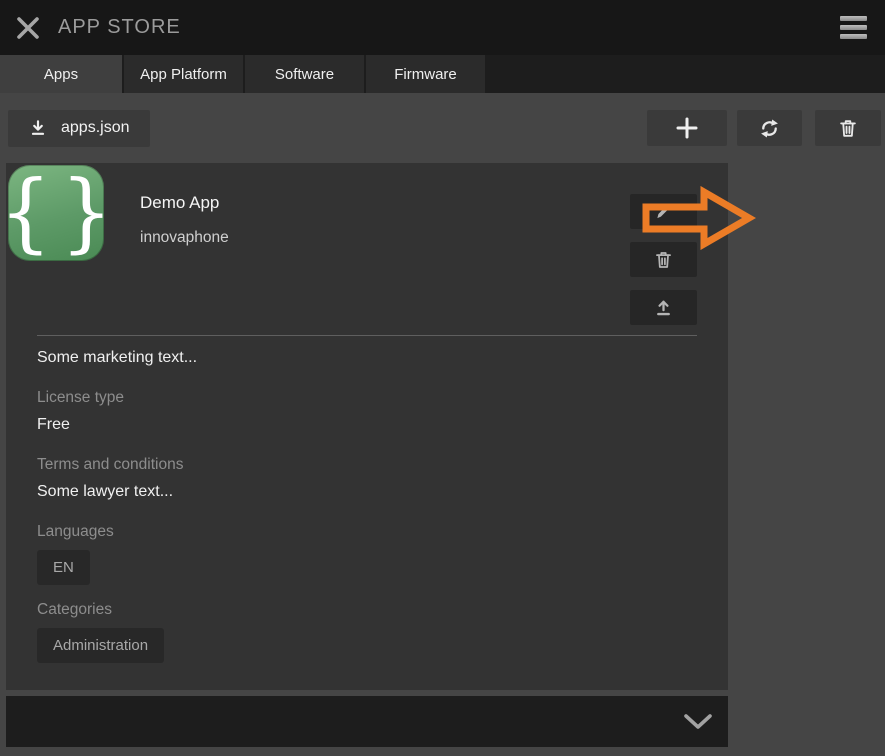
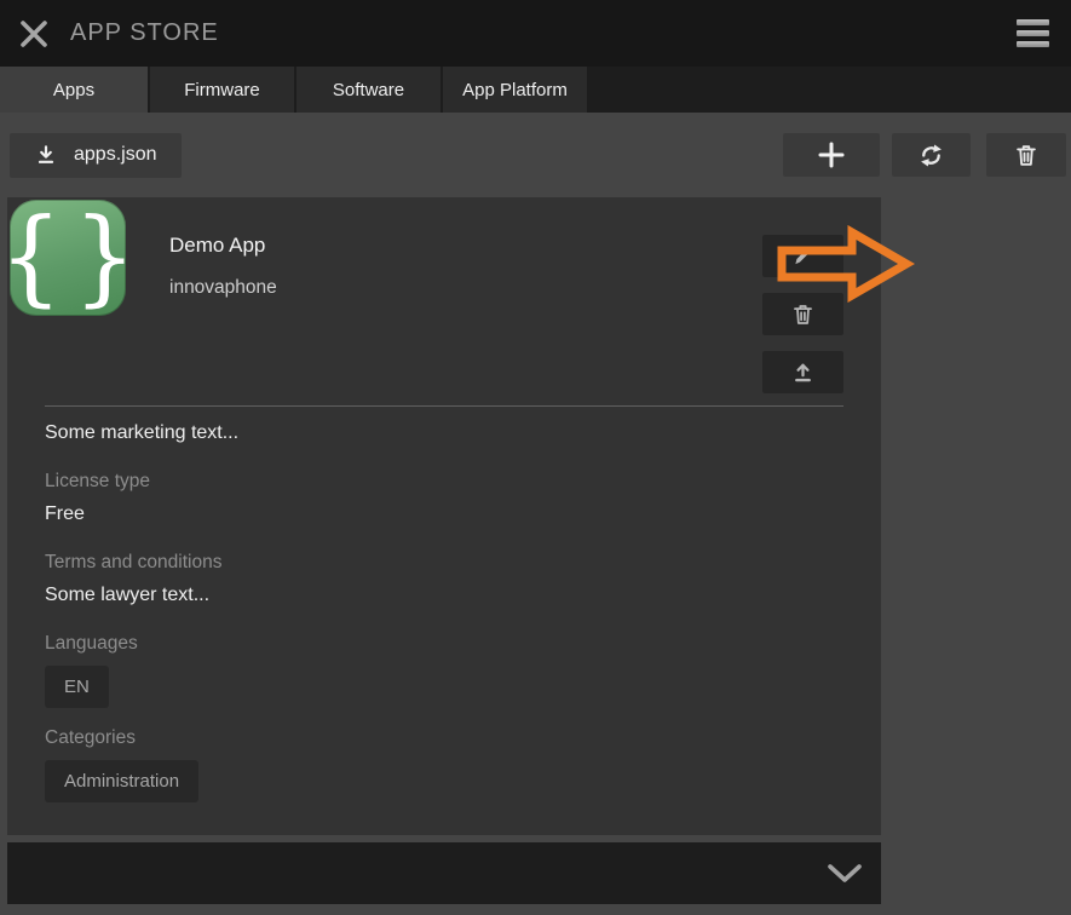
  APP STORE
  Apps
- App Platform
+ Firmware
  Software
- Firmware
+ App Platform
  apps.json
  {
  }
  Demo App
  innovaphone
  Some marketing text...
  License type
  Free
  Terms and conditions
  Some lawyer text...
  Languages
  EN
  Categories
  Administration
